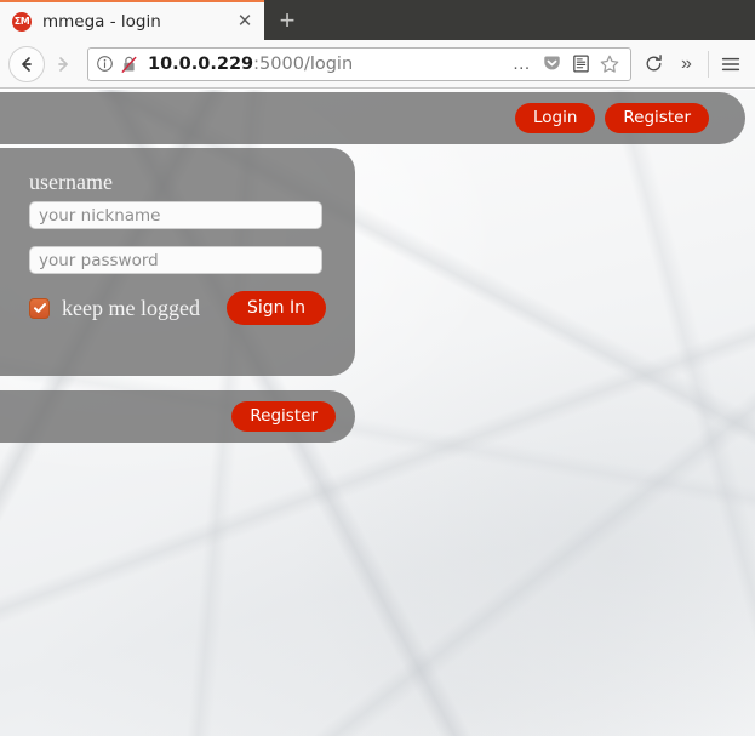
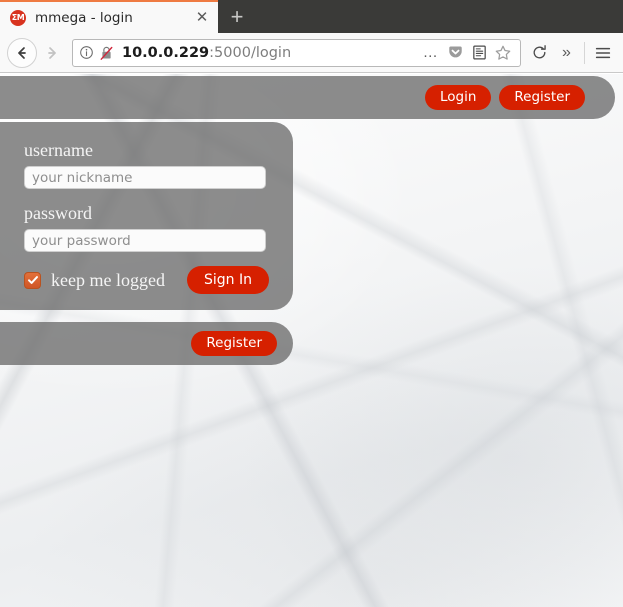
  ΣM
  mmega - login
  ✕
  +
  10.0.0.229:5000/login
  …
  »
  Login
  Register
  username
  your nickname
+ password
  your password
  keep me logged
  Sign In
  Register
